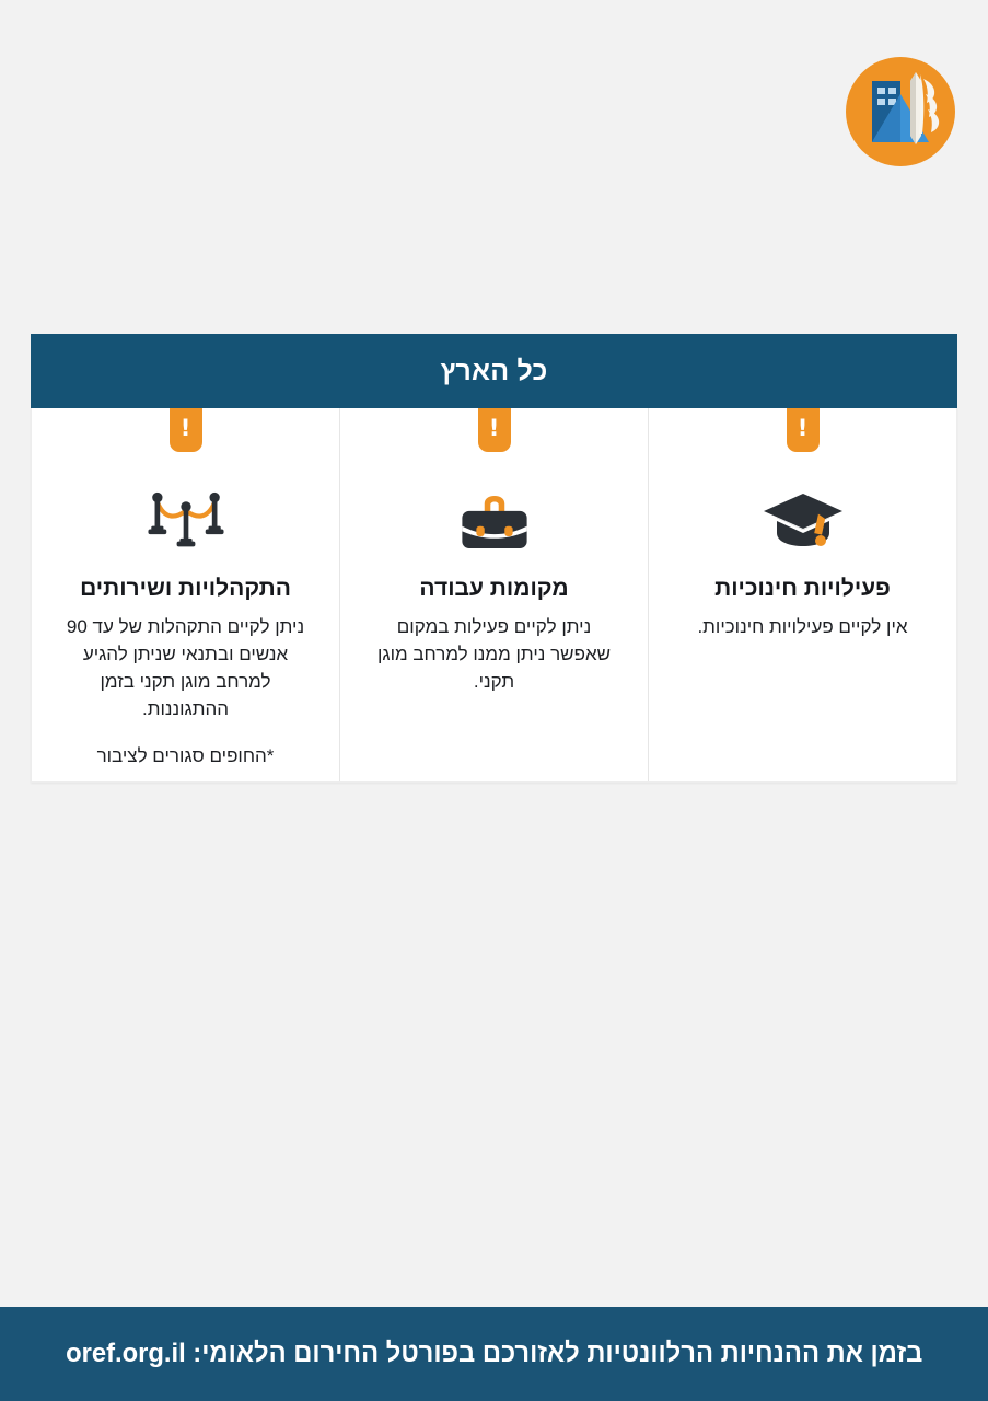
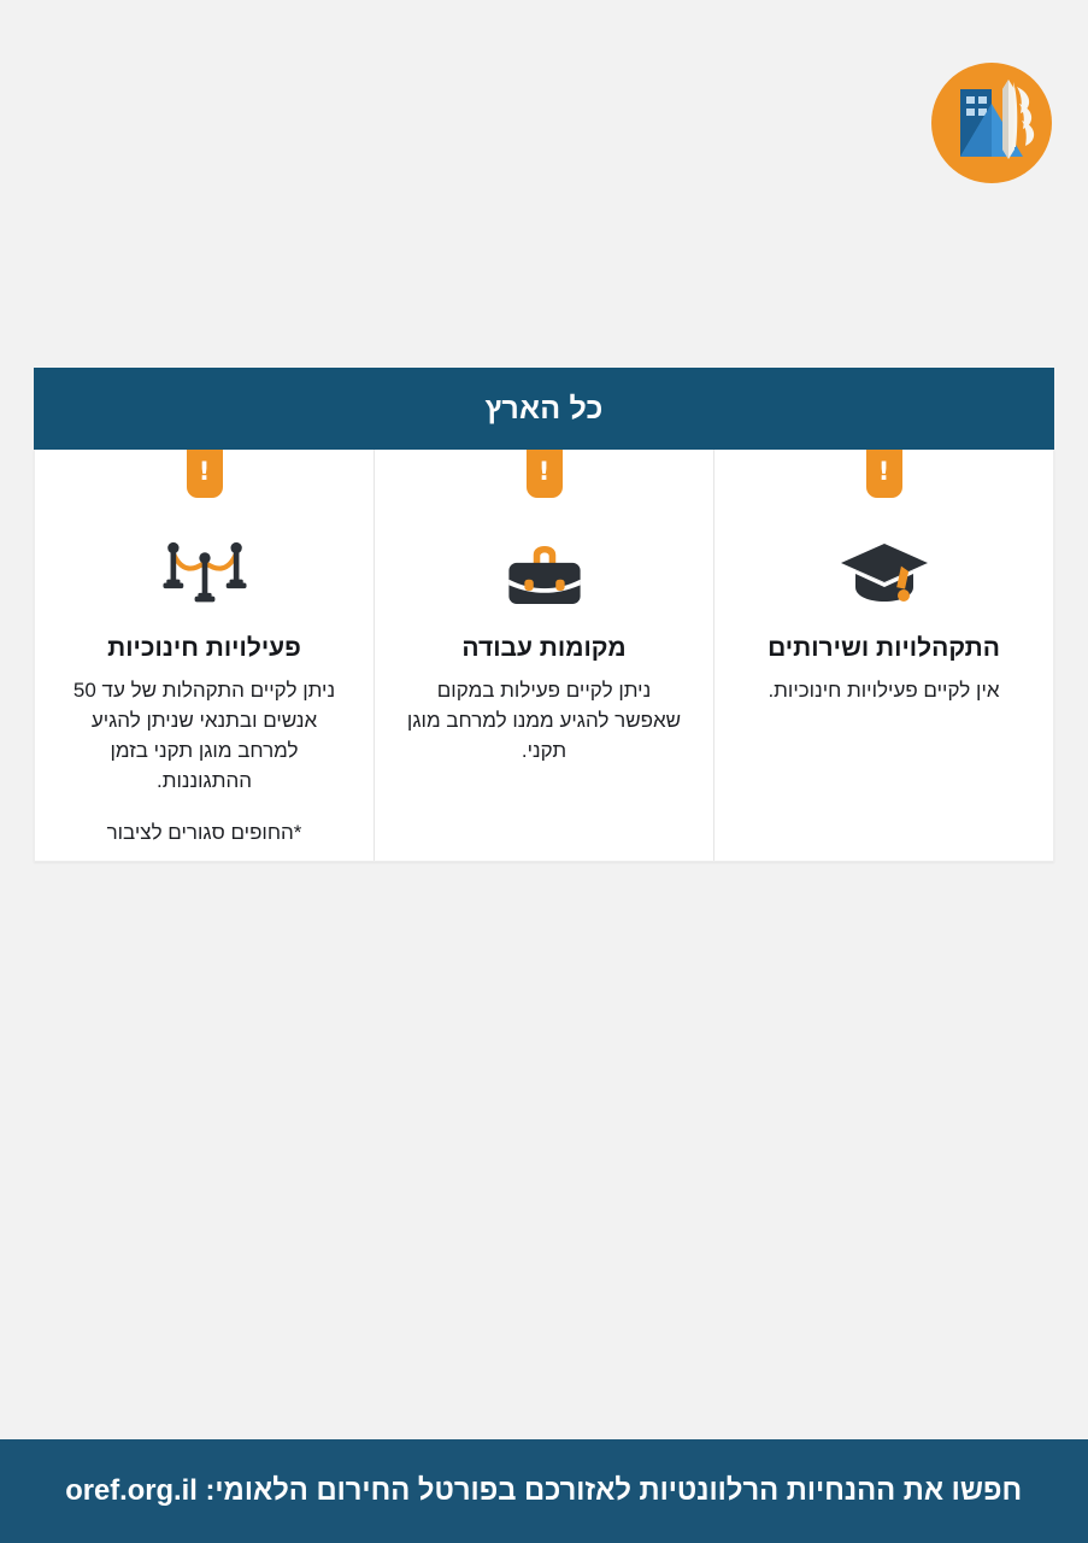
  כל הארץ
  !
- פעילויות חינוכיות
+ התקהלויות ושירותים
  אין לקיים פעילויות חינוכיות.
  !
  מקומות עבודה
- ניתן לקיים פעילות במקום שאפשר ניתן ממנו למרחב מוגן תקני.
+ ניתן לקיים פעילות במקום שאפשר להגיע ממנו למרחב מוגן תקני.
  !
- התקהלויות ושירותים
+ פעילויות חינוכיות
- ניתן לקיים התקהלות של עד 90 אנשים ובתנאי שניתן להגיע למרחב מוגן תקני בזמן ההתגוננות.
+ ניתן לקיים התקהלות של עד 50 אנשים ובתנאי שניתן להגיע למרחב מוגן תקני בזמן ההתגוננות.
  *החופים סגורים לציבור
- בזמן את ההנחיות הרלוונטיות לאזורכם בפורטל החירום הלאומי: oref.org.il
+ חפשו את ההנחיות הרלוונטיות לאזורכם בפורטל החירום הלאומי: oref.org.il
